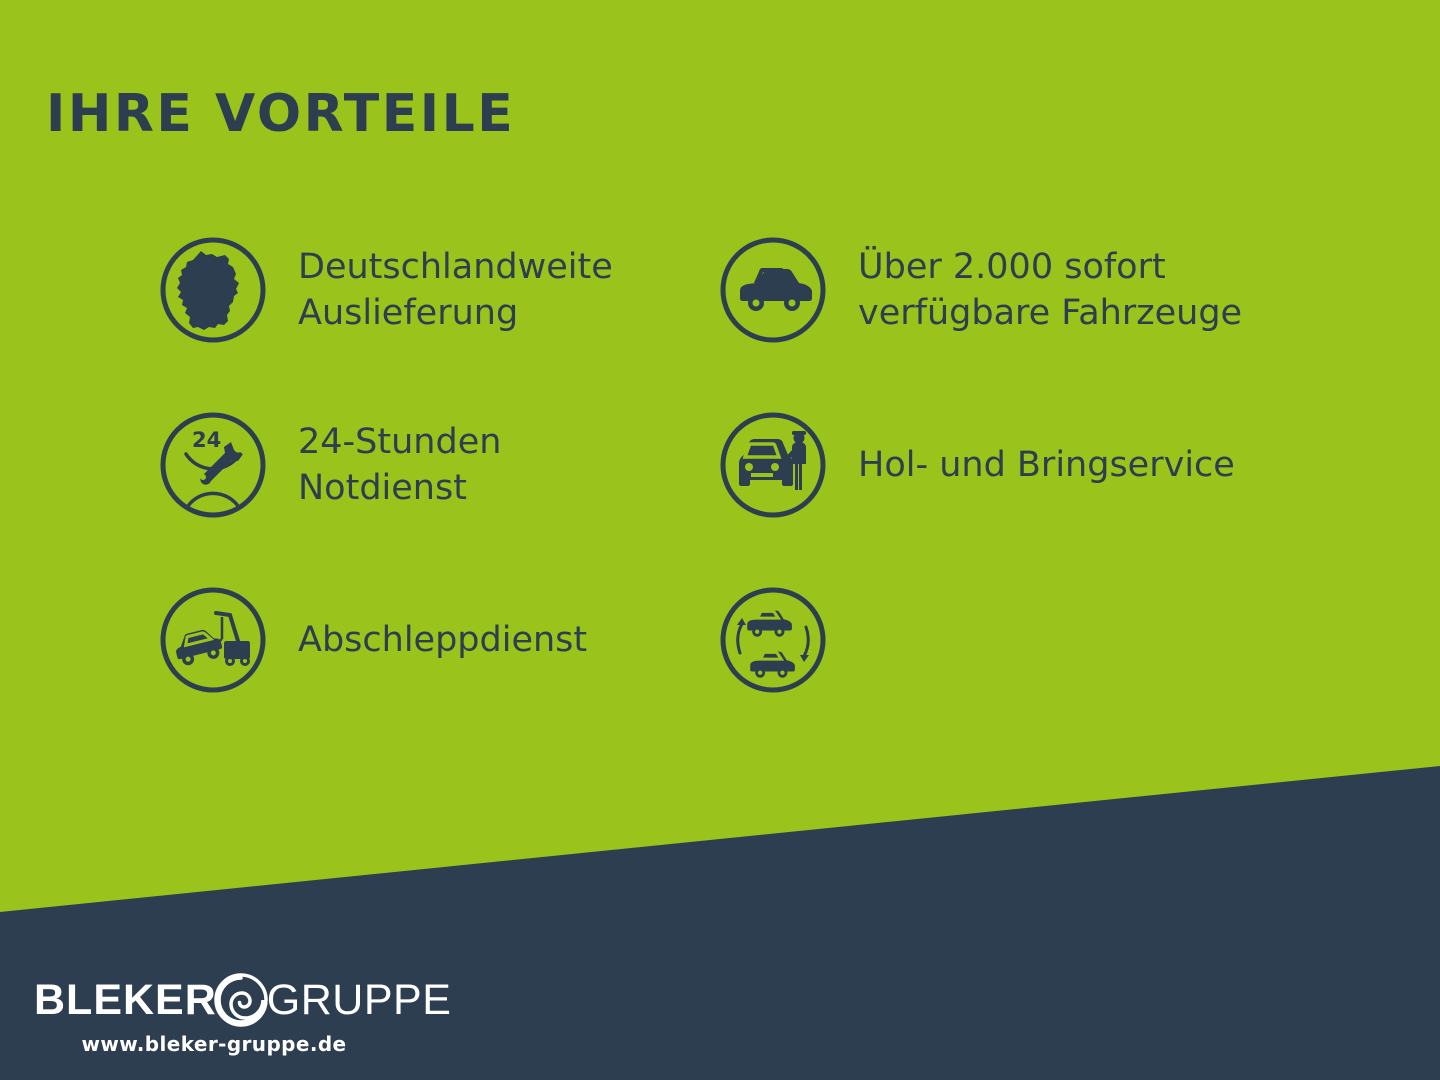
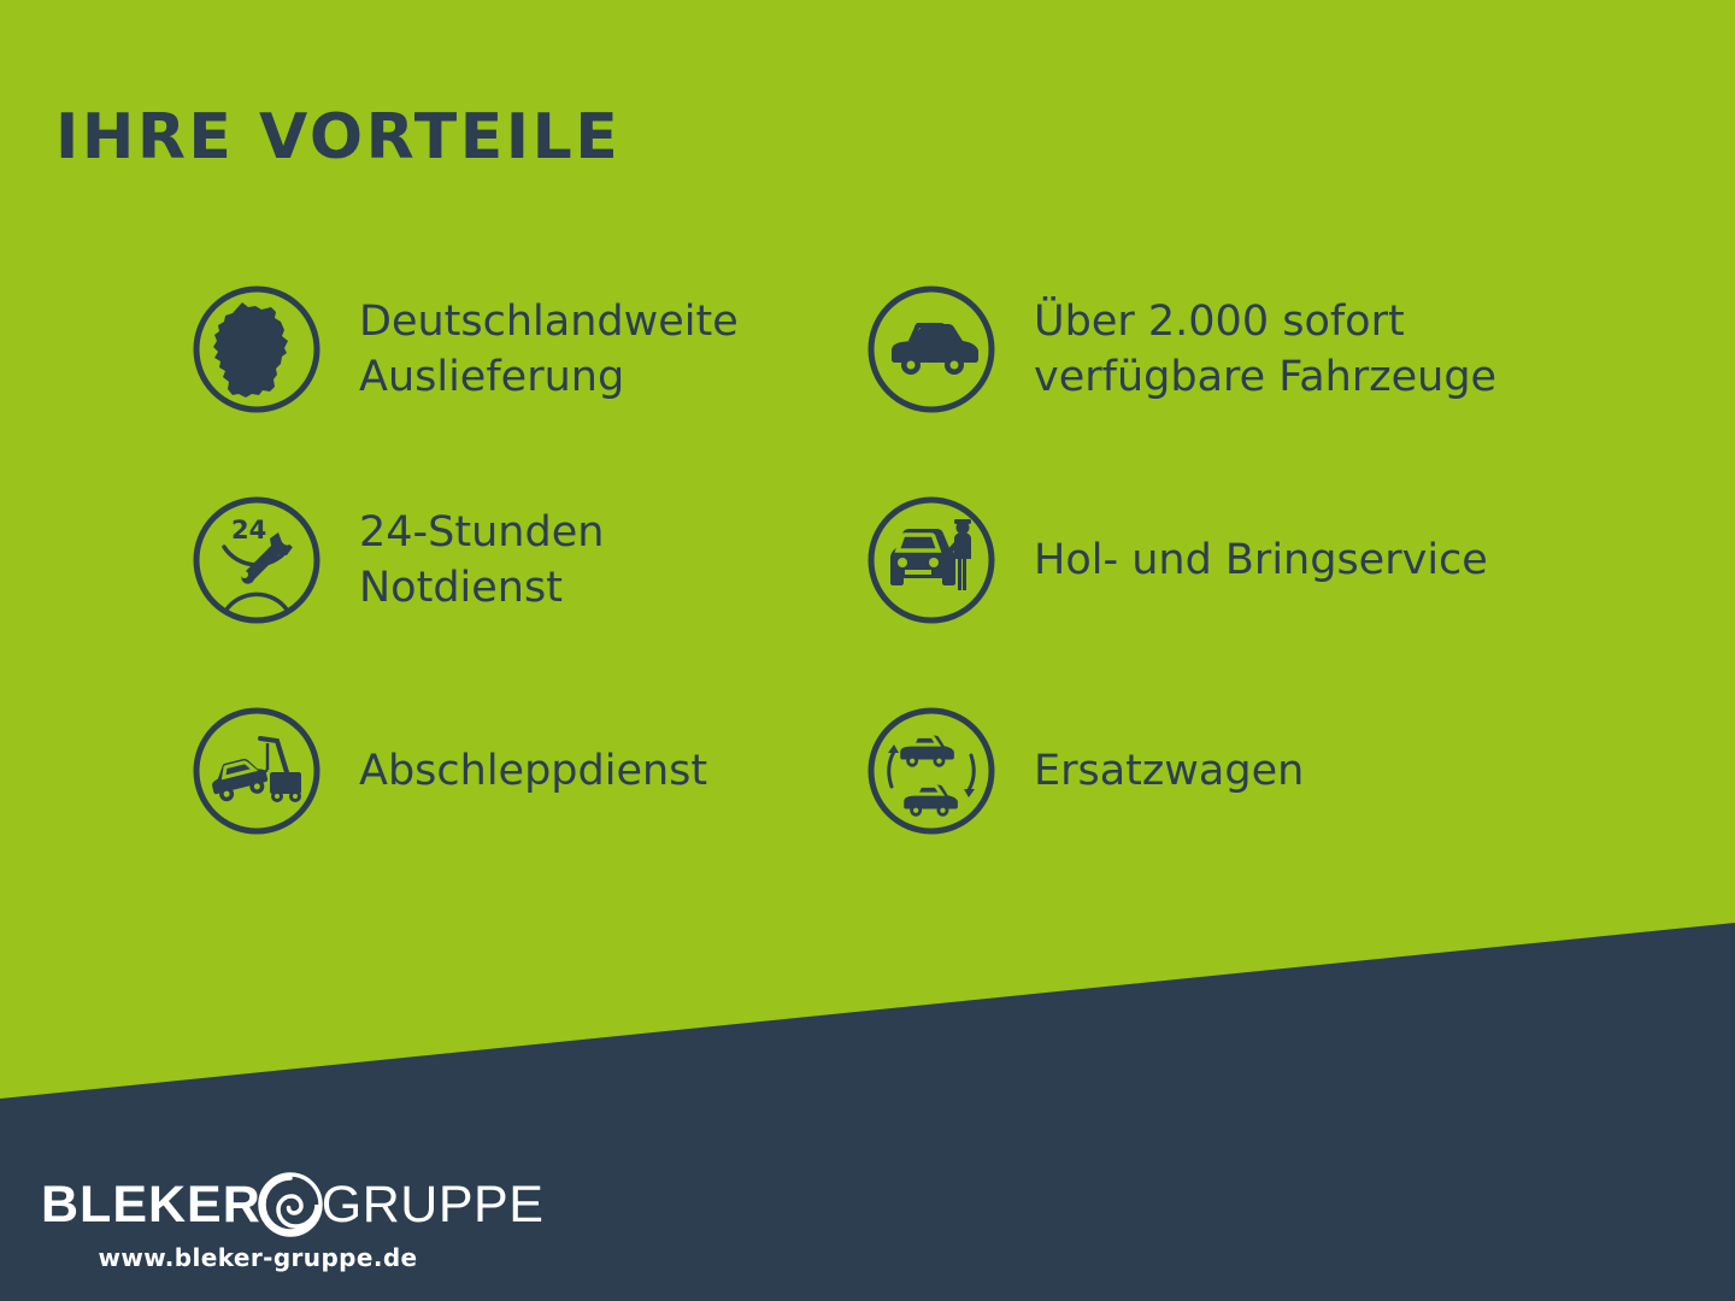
  IHRE VORTEILE
  Deutschlandweite
  Auslieferung
  Über 2.000 sofort
  verfügbare Fahrzeuge
  24
  24-Stunden
  Notdienst
  Hol- und Bringservice
  Abschleppdienst
+ Ersatzwagen
  BLEKER
  GRUPPE
  www.bleker-gruppe.de
